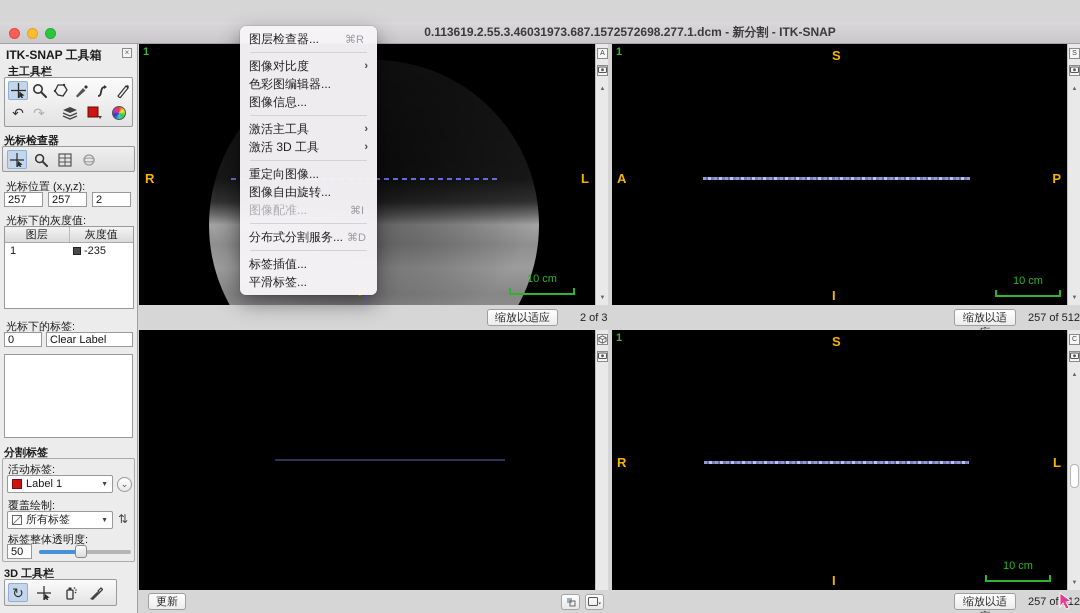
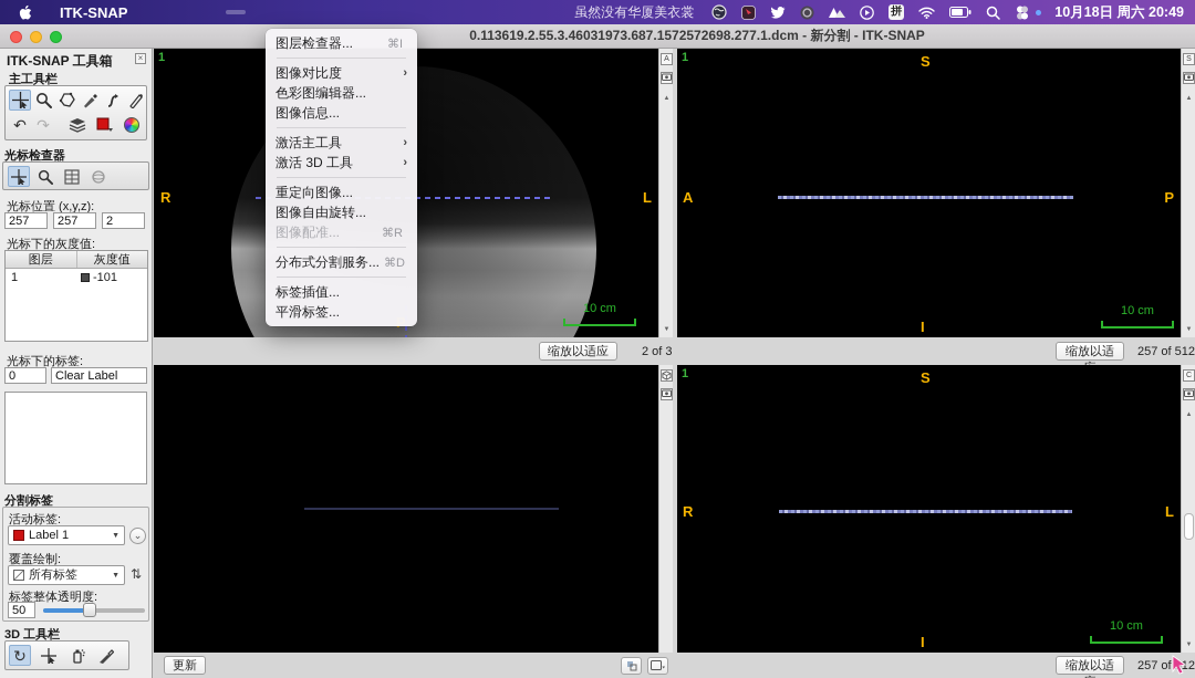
+ ITK-SNAP
+ 虽然没有华厦美衣裳
+ 拼
+ 10月18日 周六 20:49
  0.113619.2.55.3.46031973.687.1572572698.277.1.dcm - 新分割 - ITK-SNAP
  ITK-SNAP 工具箱
  ×
  主工具栏
  ↶
  ↷
  光标检查器
  光标位置 (x,y,z):
  257
  257
  2
  光标下的灰度值:
  图层
  灰度值
  1
- -235
+ -101
  光标下的标签:
  0
  Clear Label
  分割标签
  活动标签:
  Label 1
  ⌄
  覆盖绘制:
  所有标签
  ⇅
  标签整体透明度:
  50
  3D 工具栏
  ↻
  1
  R
  L
  10 cm
  1
  S
  A
  P
  I
  10 cm
  缩放以适应
  2 of 3
  缩放以适
  257 of 512
  1
  S
  R
  L
  I
  10 cm
  更新
  缩放以适
  257 of12
  图层检查器...
- ⌘R
+ ⌘I
  图像对比度
  ›
  色彩图编辑器...
  图像信息...
  激活主工具
  ›
  激活 3D 工具
  ›
  重定向图像...
  图像自由旋转...
  图像配准...
- ⌘I
+ ⌘R
  分布式分割服务...
  ⌘D
  标签插值...
  平滑标签...
